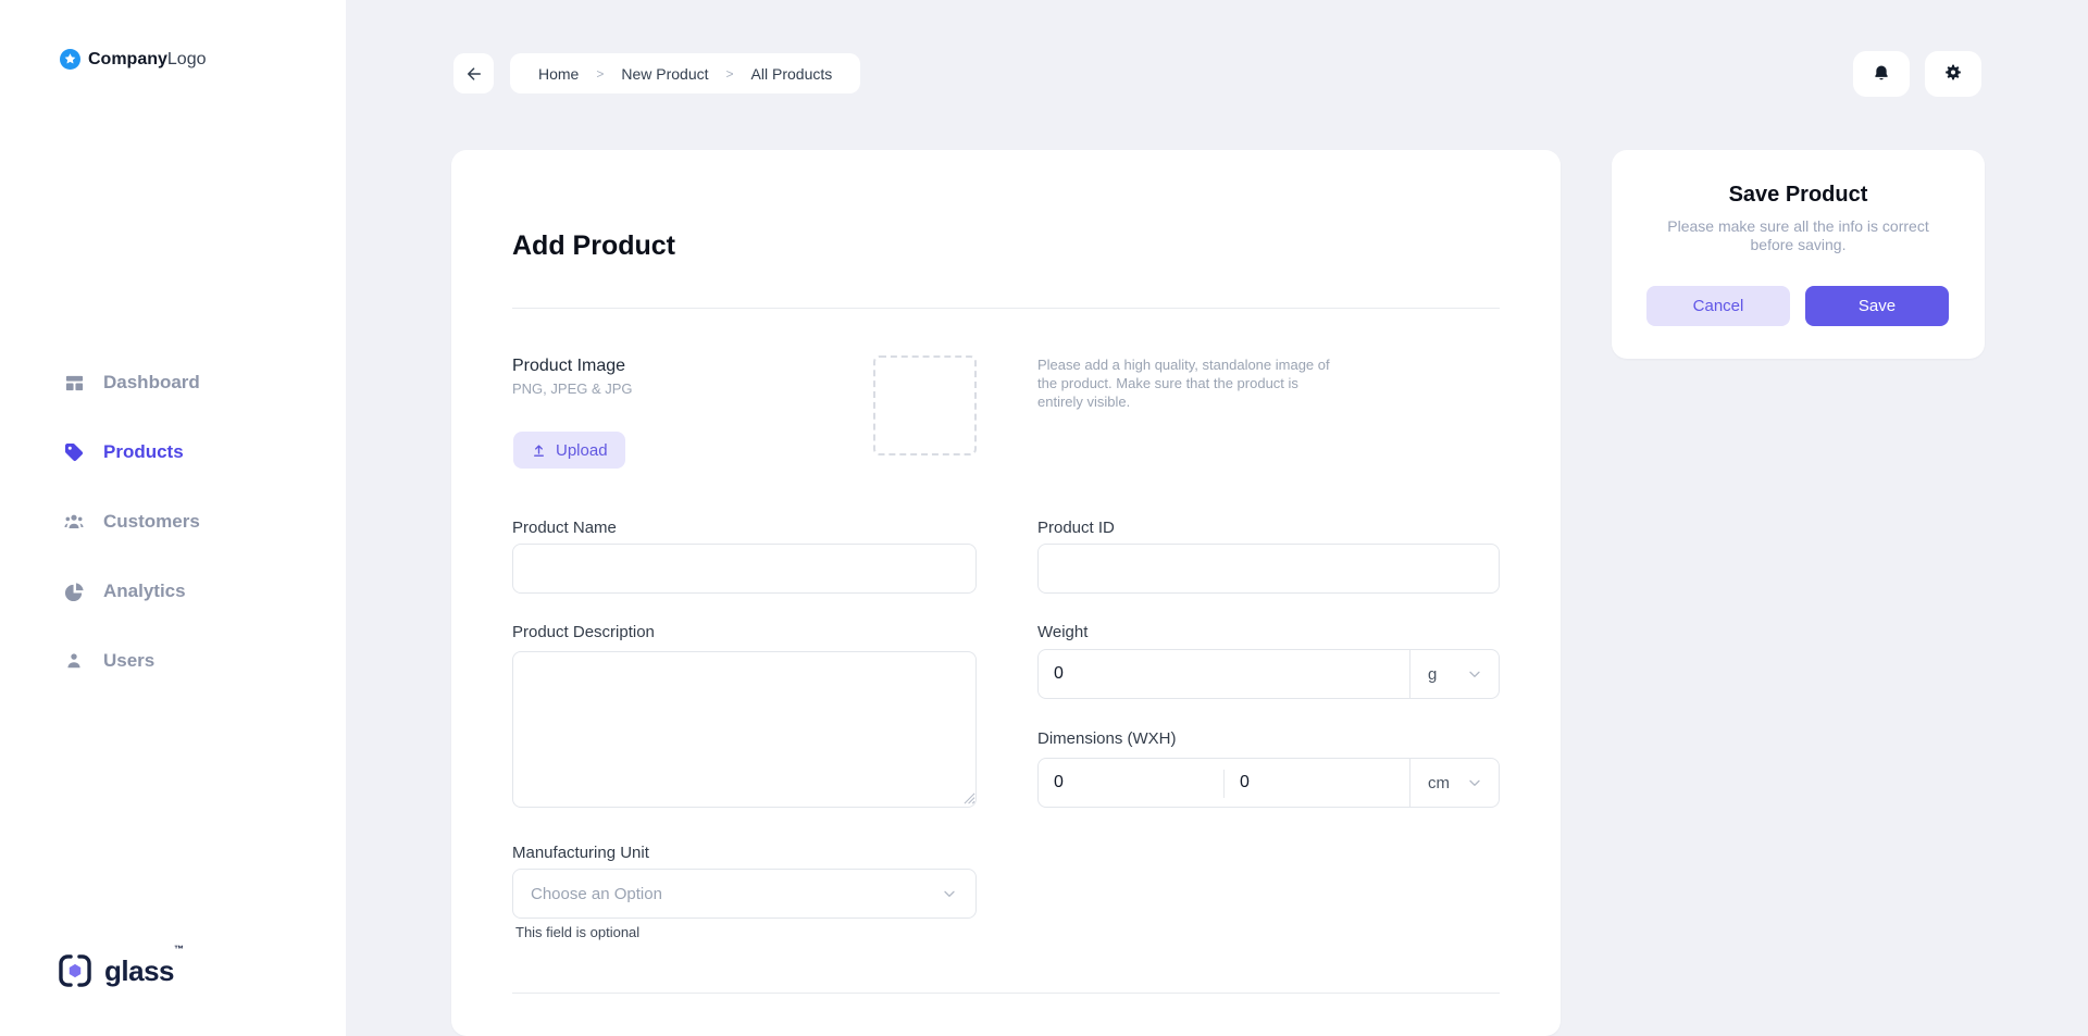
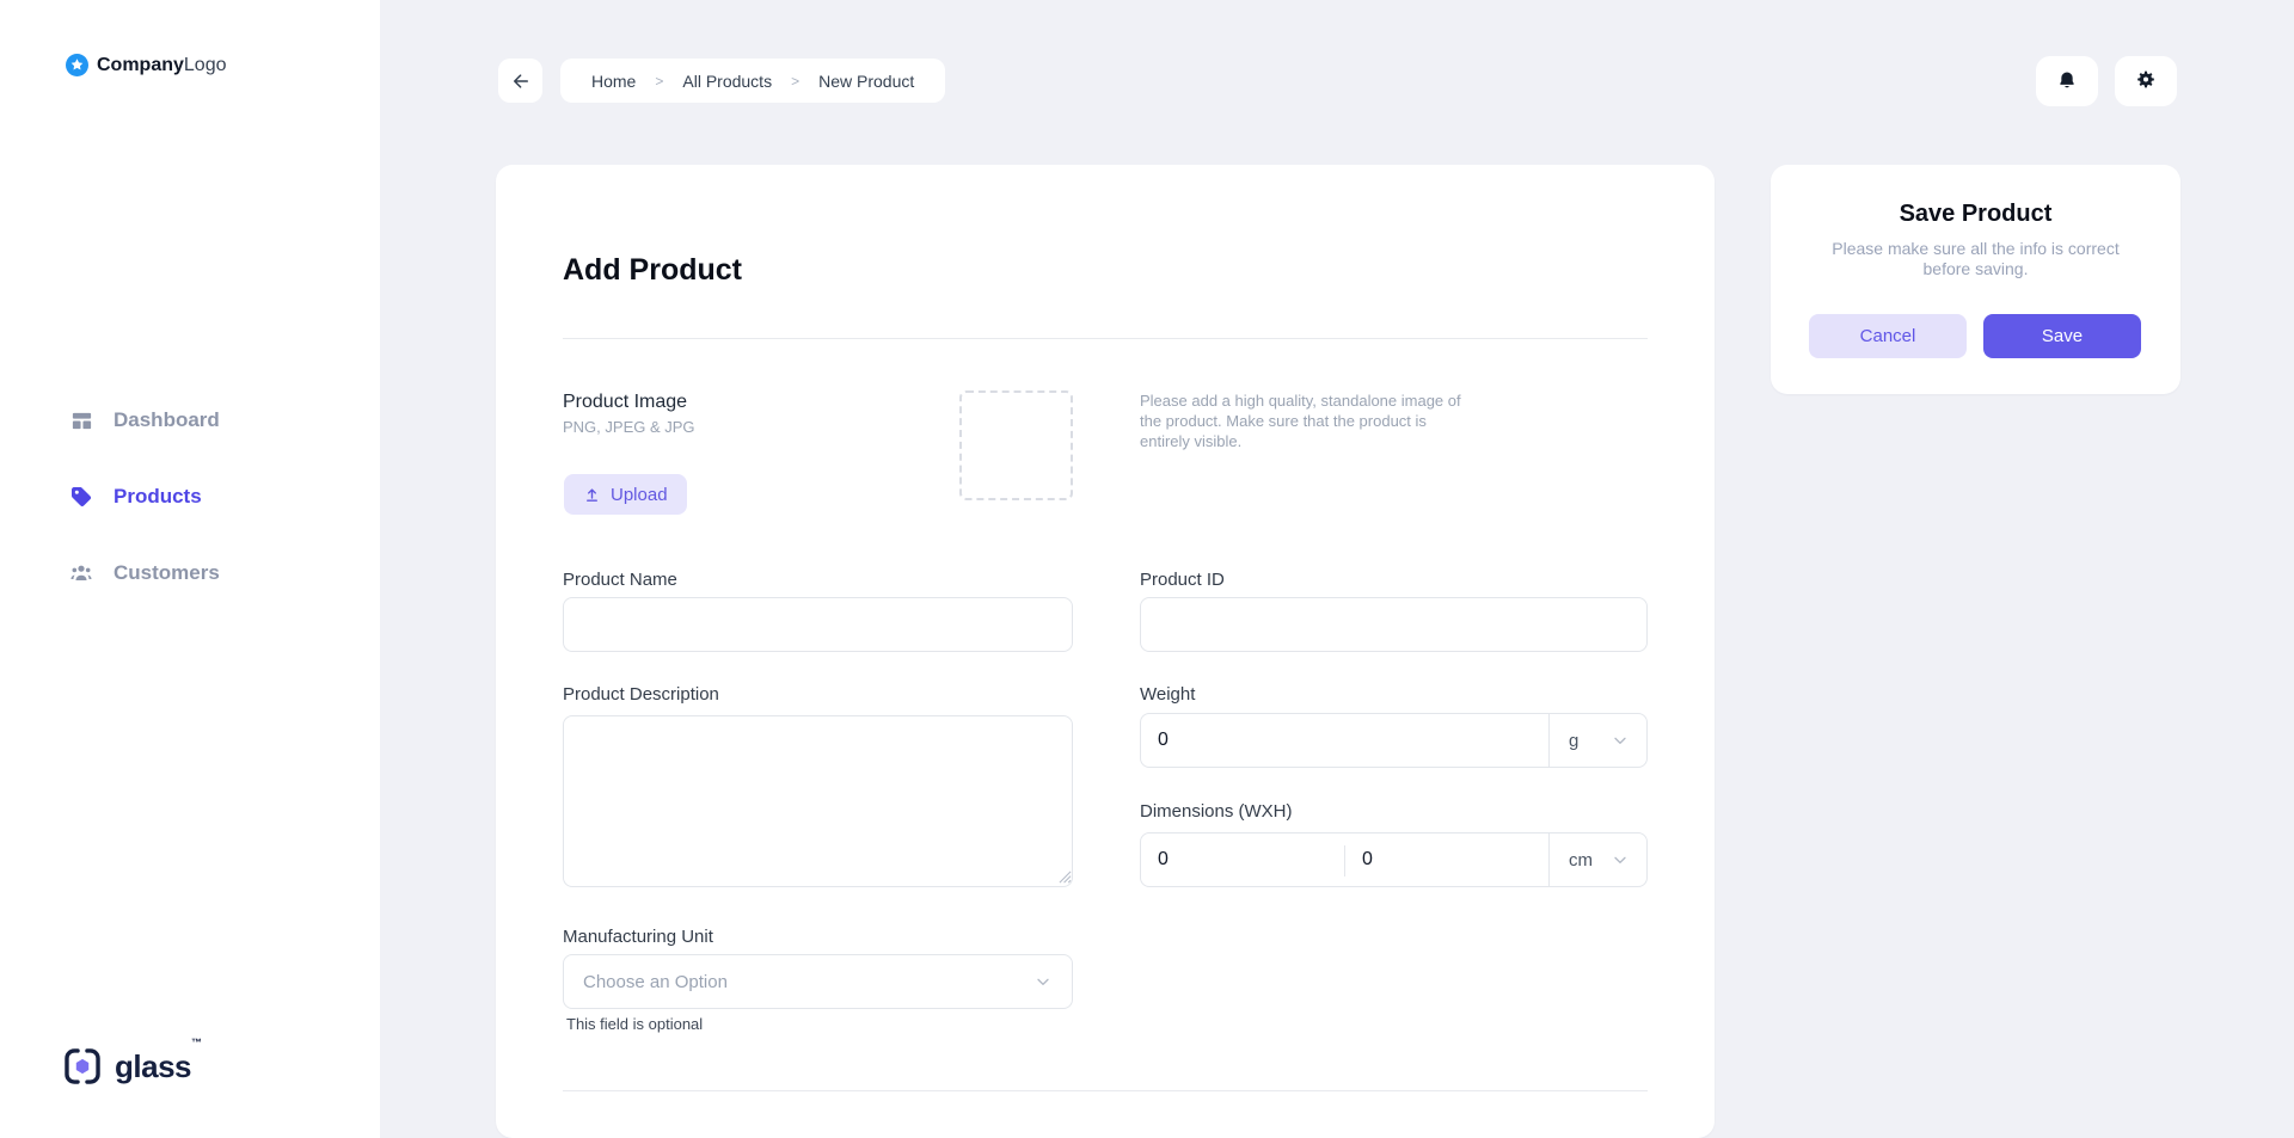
  CompanyLogo
  Dashboard
  Products
  Customers
- Analytics
- Users
  glass™
  Home
  >
- New Product
+ All Products
  >
- All Products
+ New Product
  Add Product
  Product Image
  PNG, JPEG & JPG
  Upload
  Please add a high quality, standalone image of the product. Make sure that the product is entirely visible.
  Product Name
  Product ID
  Product Description
  Weight
  0
  g
  Dimensions (WXH)
  0
  0
  cm
  Manufacturing Unit
  Choose an Option
  This field is optional
  Save Product
  Please make sure all the info is correct before saving.
  Cancel
  Save
